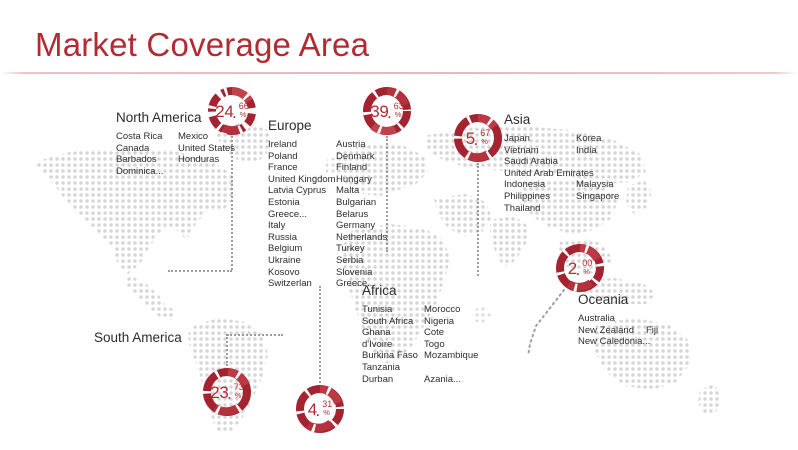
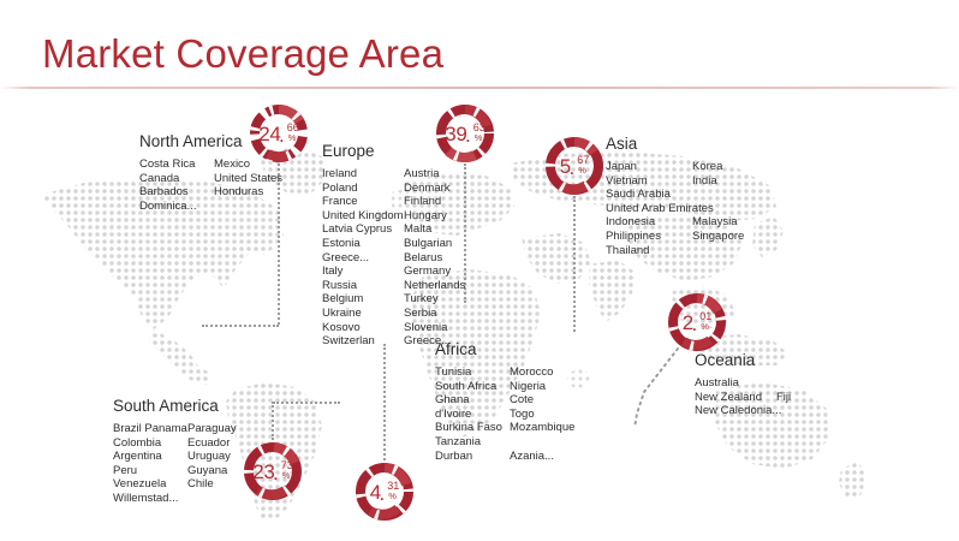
  Market Coverage Area
  24
  .
  66
  %
  39
  .
  63
  %
  5
  .
  67
  %
  2
  .
- 00
+ 01
  %
  23
  .
  73
  %
  4
  .
  31
  %
  North America
  Costa Rica
  Canada
  Barbados
  Dominica...
  Mexico
  United States
  Honduras
  Europe
  Ireland
  Poland
  France
  United Kingdom
  Latvia Cyprus
  Estonia
  Greece...
  Italy
  Russia
  Belgium
  Ukraine
  Kosovo
  Switzerlan
  Austria
  Denmark
  Finland
  Hungary
  Malta
  Bulgarian
  Belarus
  Germany
  Netherlands
  Turkey
  Serbia
  Slovenia
  Greece...
  Asia
  Japan
  Vietnam
  Saudi Arabia
  United Arab Emir
  Indonesia
  Philippines
  Thailand
  Korea
  India
  Malaysia
  Singapore
  Africa
  Tunisia
  South Africa
  Ghana
  d'Ivoire
  Burkina Faso
  Tanzania
  Durban
  Morocco
  Nigeria
  Cote
  Togo
  Mozambique
  Azania...
  South America
+ Brazil Panama
+ Colombia
+ Argentina
+ Peru
+ Venezuela
+ Willemstad...
+ Paraguay
+ Ecuador
+ Uruguay
+ Guyana
+ Chile
  Oceania
  Australia
  New Zealand
  New Caledonia.
  Fiji
